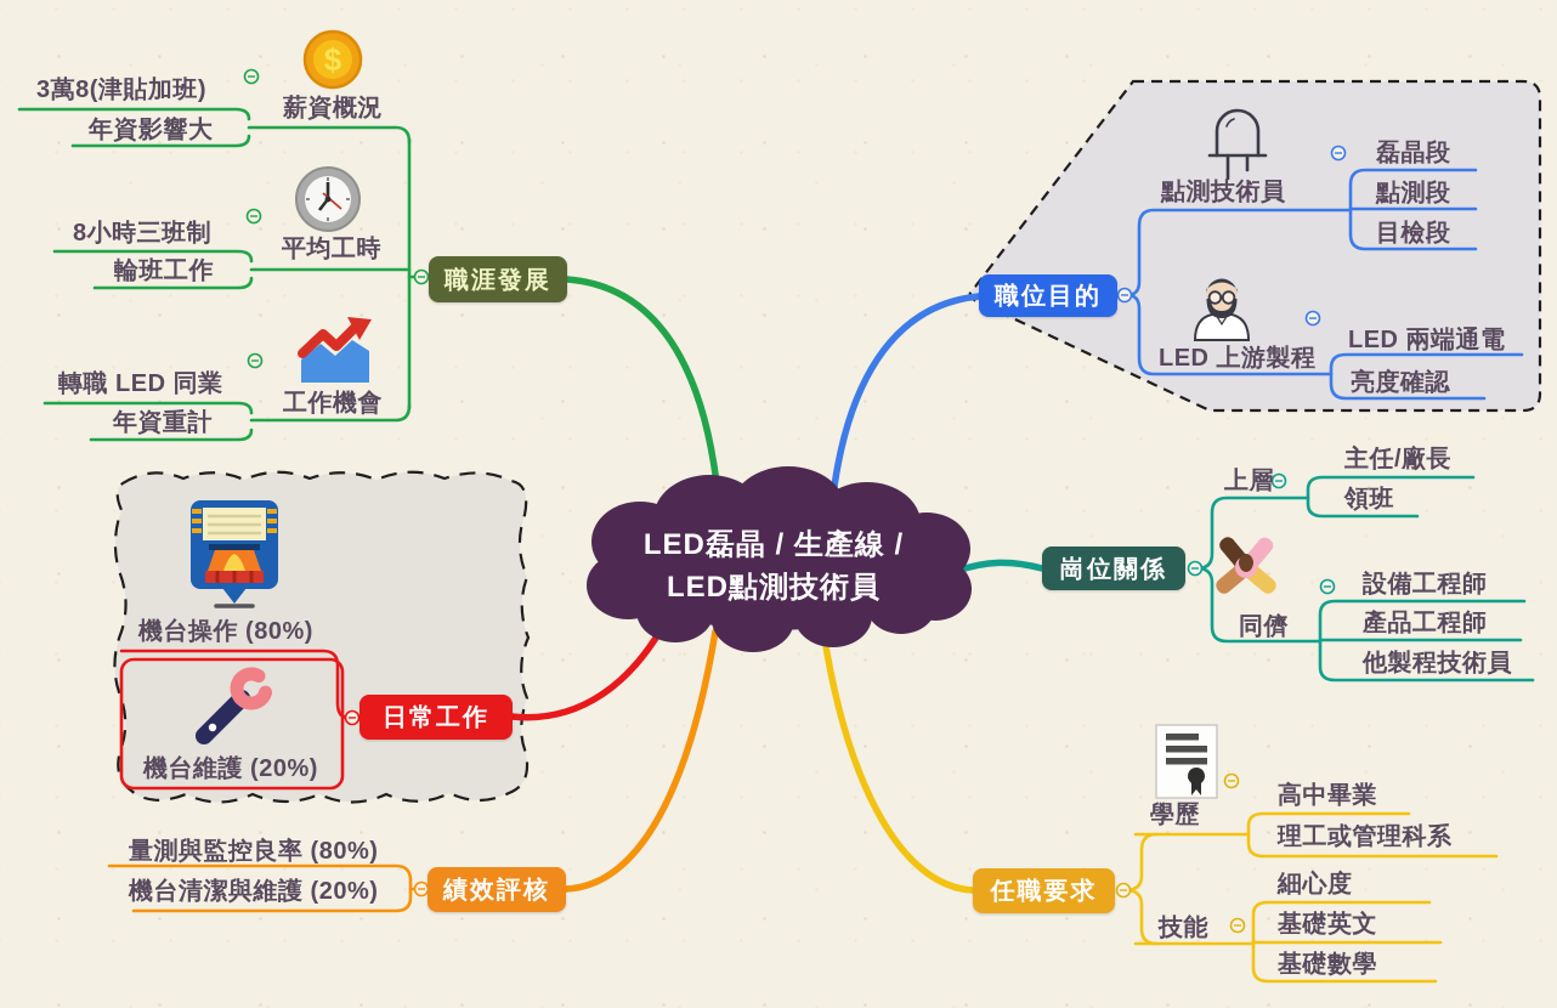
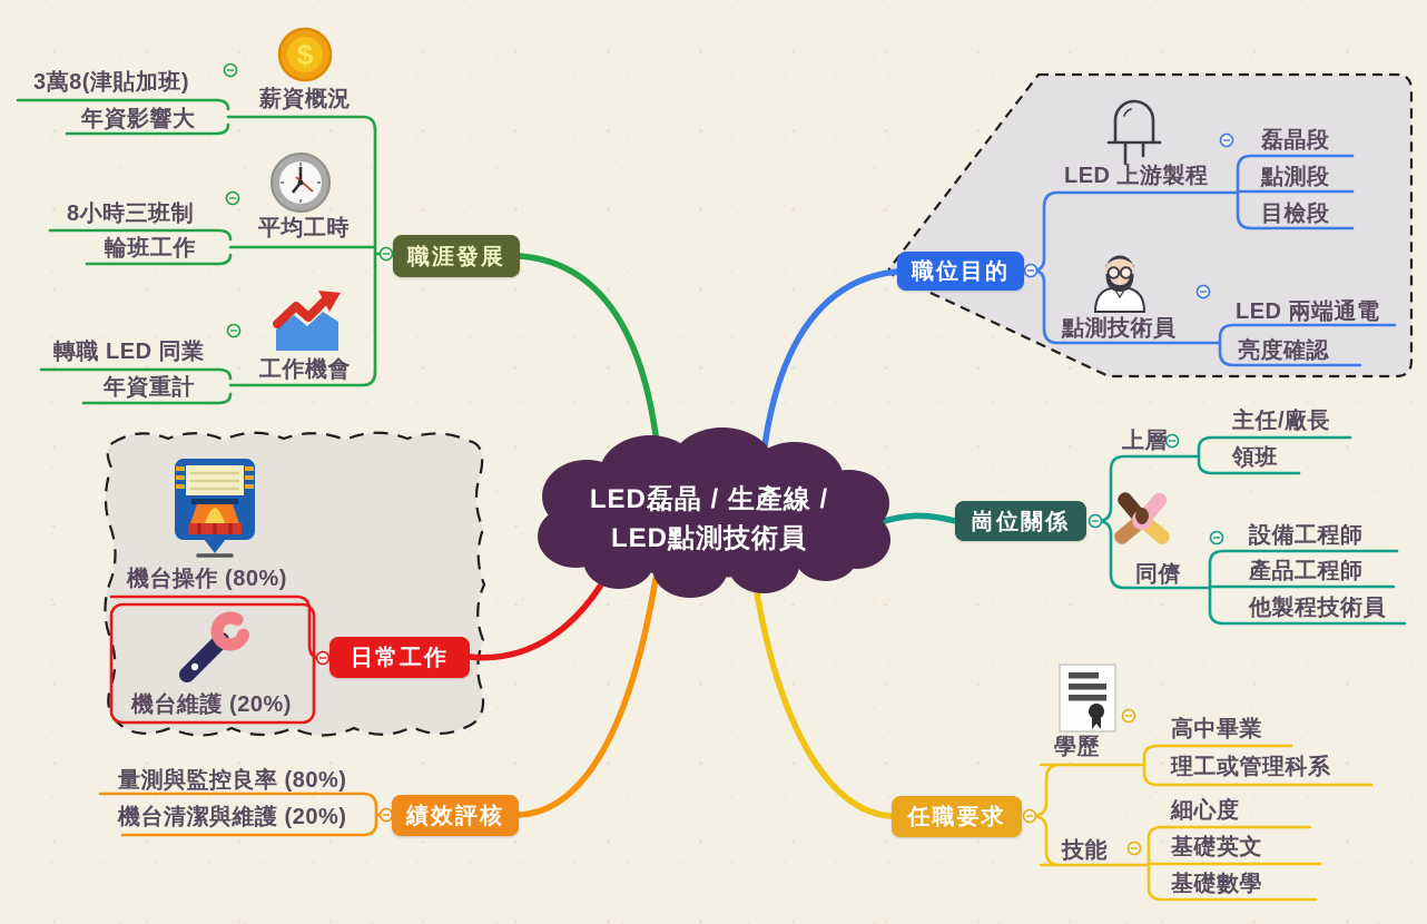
  $
  LED磊晶 / 生產線 /
  LED點測技術員
  職涯發展
  職位目的
  崗位關係
  日常工作
  績效評核
  任職要求
  薪資概況
  3萬8(津貼加班)
  年資影響大
  平均工時
  8小時三班制
  輪班工作
  工作機會
  轉職 LED 同業
  年資重計
- 點測技術員
+ LED 上游製程
  磊晶段
  點測段
  目檢段
- LED 上游製程
+ 點測技術員
  LED 兩端通電
  亮度確認
  上層
  主任/廠長
  領班
  同儕
  設備工程師
  產品工程師
  他製程技術員
  機台操作 (80%)
  機台維護 (20%)
  量測與監控良率 (80%)
  機台清潔與維護 (20%)
  學歷
  高中畢業
  理工或管理科系
  技能
  細心度
  基礎英文
  基礎數學
